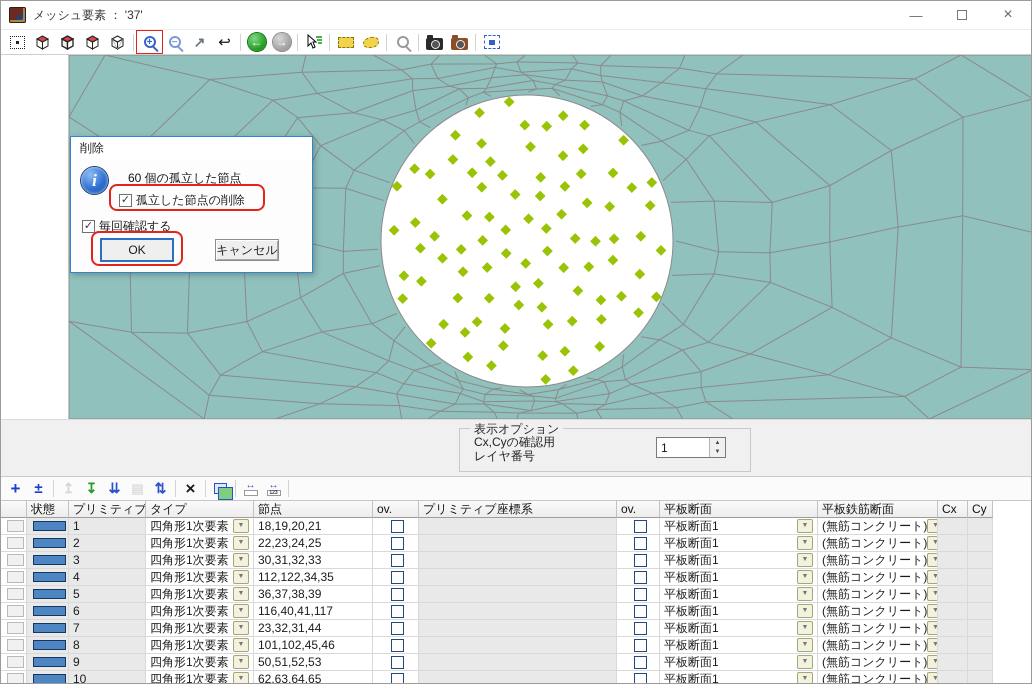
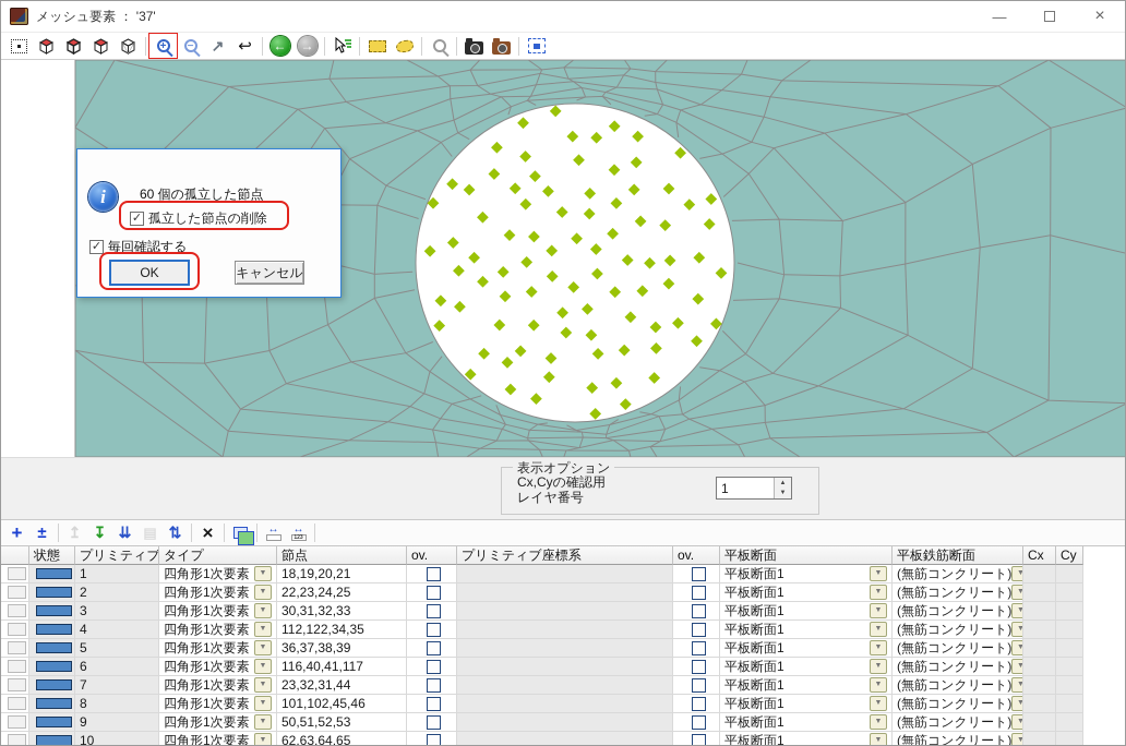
  メッシュ要素 ： '37'
  —
  ×
  +
  −
  ↗
  ↩
  ←
  →
- 削除
  i
  60 個の孤立した節点
  孤立した節点の削除
  毎回確認する
  OK
  キャンセル
  表示オプション
  Cx,Cyの確認用
  レイヤ番号
  1
  +
  ±
  ↥
  ↧
  ⇊
  ▤
  ⇅
  ×
  ↔
  ↔
  状態
  プリミティブ
  タイプ
  節点
  ov.
  プリミティブ座標系
  ov.
  平板断面
  平板鉄筋断面
  Cx
  Cy
  1
  四角形1次要素
  18,19,20,21
  平板断面1
  (無筋コンクリート)
  2
  四角形1次要素
  22,23,24,25
  平板断面1
  (無筋コンクリート)
  3
  四角形1次要素
  30,31,32,33
  平板断面1
  (無筋コンクリート)
  4
  四角形1次要素
  112,122,34,35
  平板断面1
  (無筋コンクリート)
  5
  四角形1次要素
  36,37,38,39
  平板断面1
  (無筋コンクリート)
  6
  四角形1次要素
  116,40,41,117
  平板断面1
  (無筋コンクリート)
  7
  四角形1次要素
  23,32,31,44
  平板断面1
  (無筋コンクリート)
  8
  四角形1次要素
  101,102,45,46
  平板断面1
  (無筋コンクリート)
  9
  四角形1次要素
  50,51,52,53
  平板断面1
  (無筋コンクリート)
  10
  四角形1次要素
  62,63,64,65
  平板断面1
  (無筋コンクリート)
